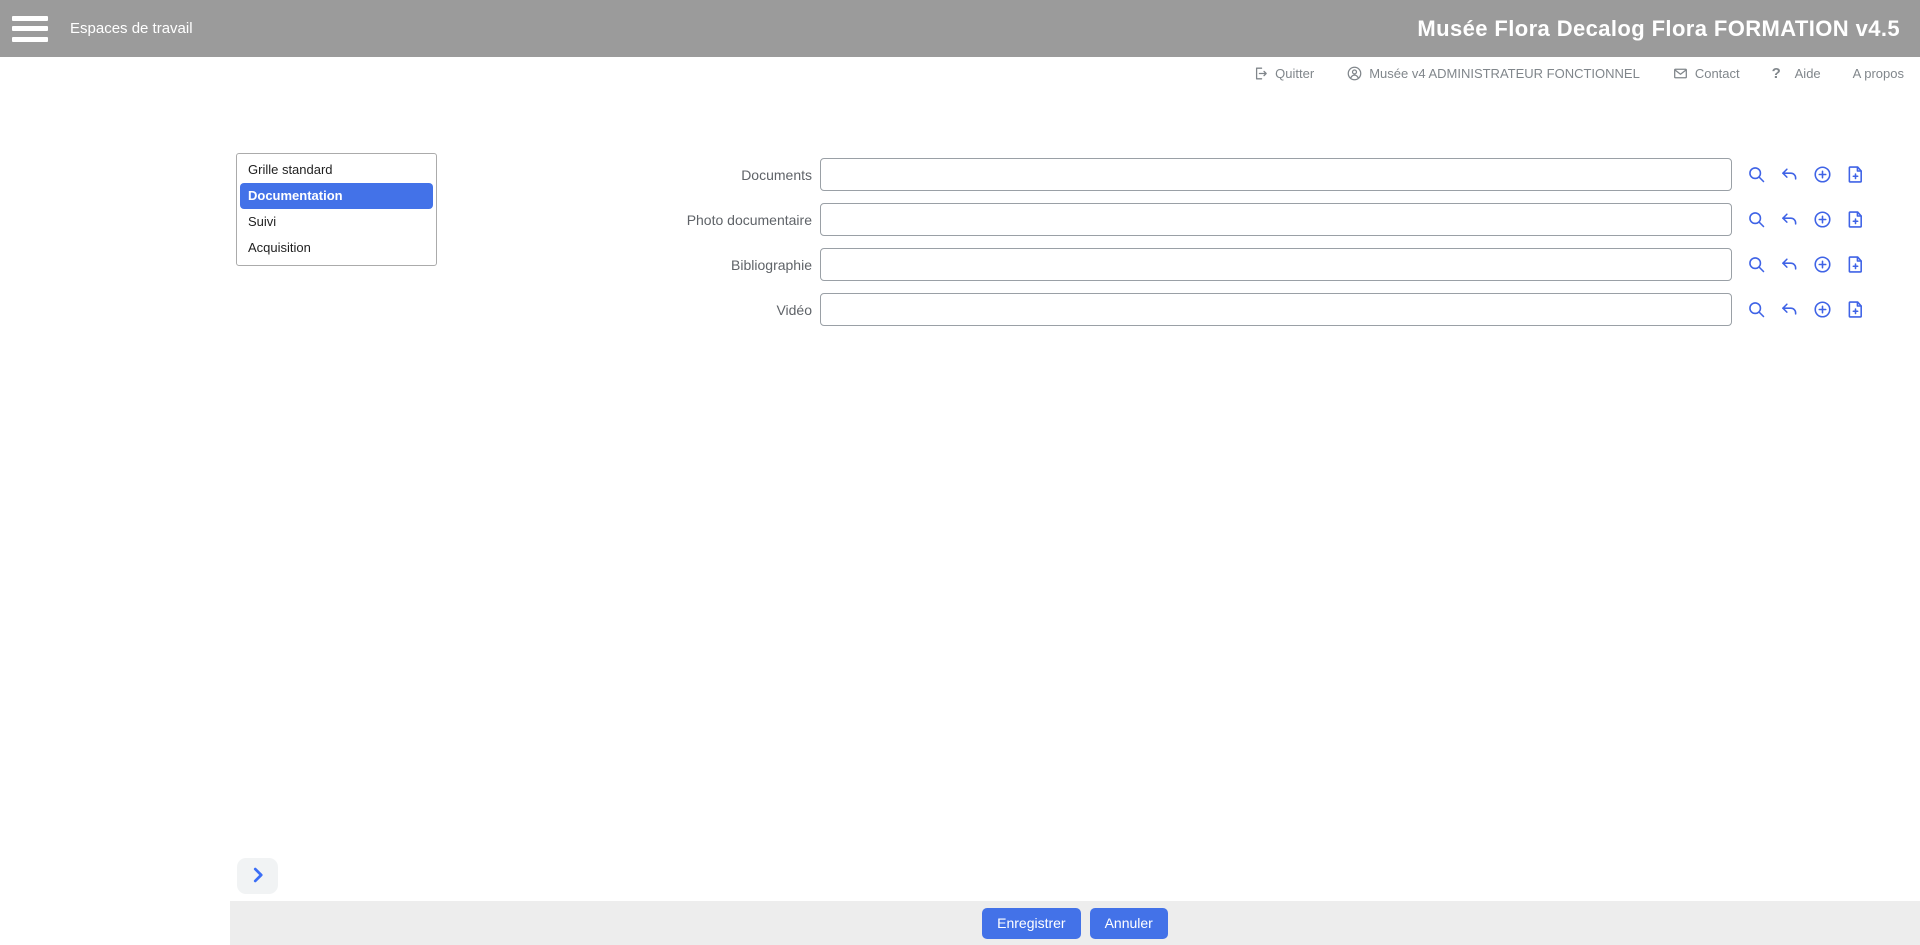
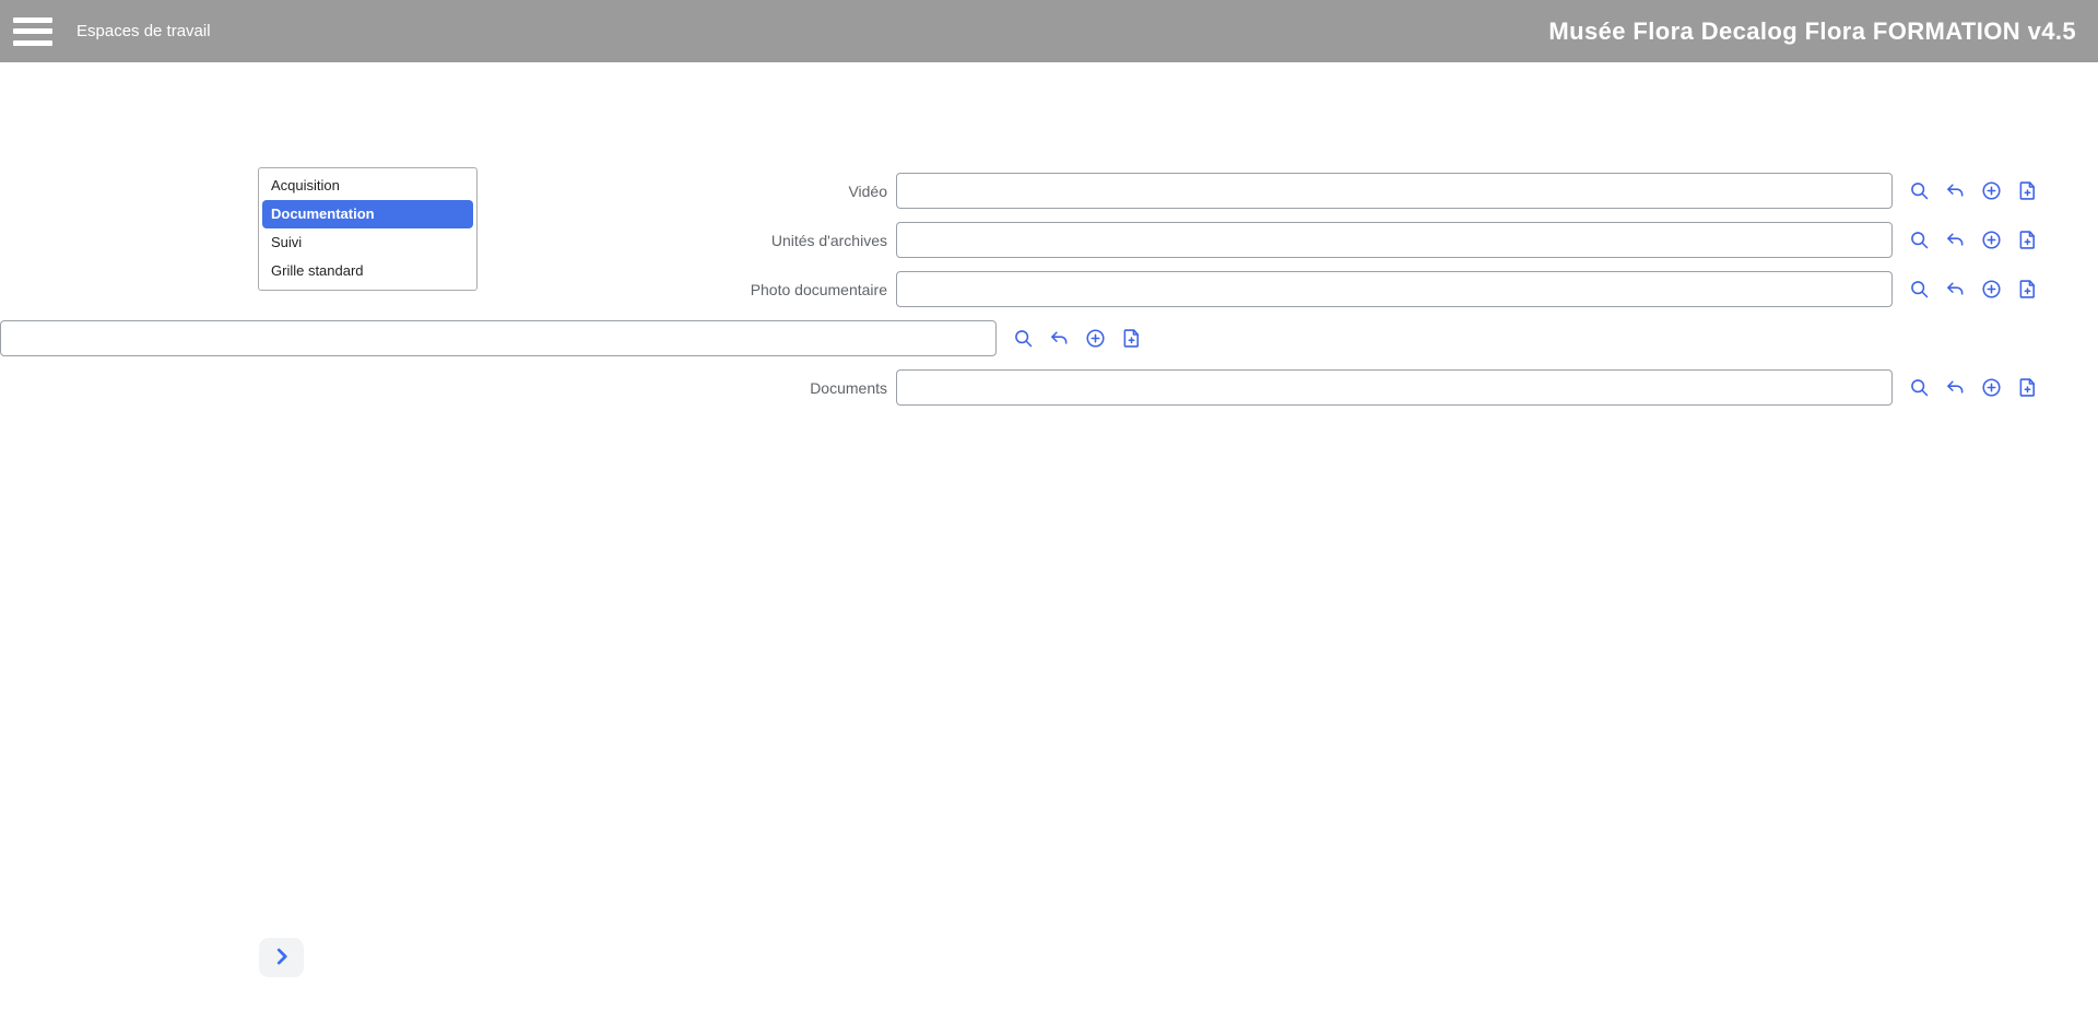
  Espaces de travail
  Musée Flora Decalog Flora FORMATION v4.5
- Quitter
- Musée v4 ADMINISTRATEUR FONCTIONNEL
- Contact
- ?
- Aide
- A propos
- Grille standard
+ Acquisition
  Documentation
  Suivi
- Acquisition
+ Grille standard
- Documents
+ Vidéo
+ Unités d'archives
  Photo documentaire
- Bibliographie
- Vidéo
+ Documents
- Enregistrer
- Annuler
